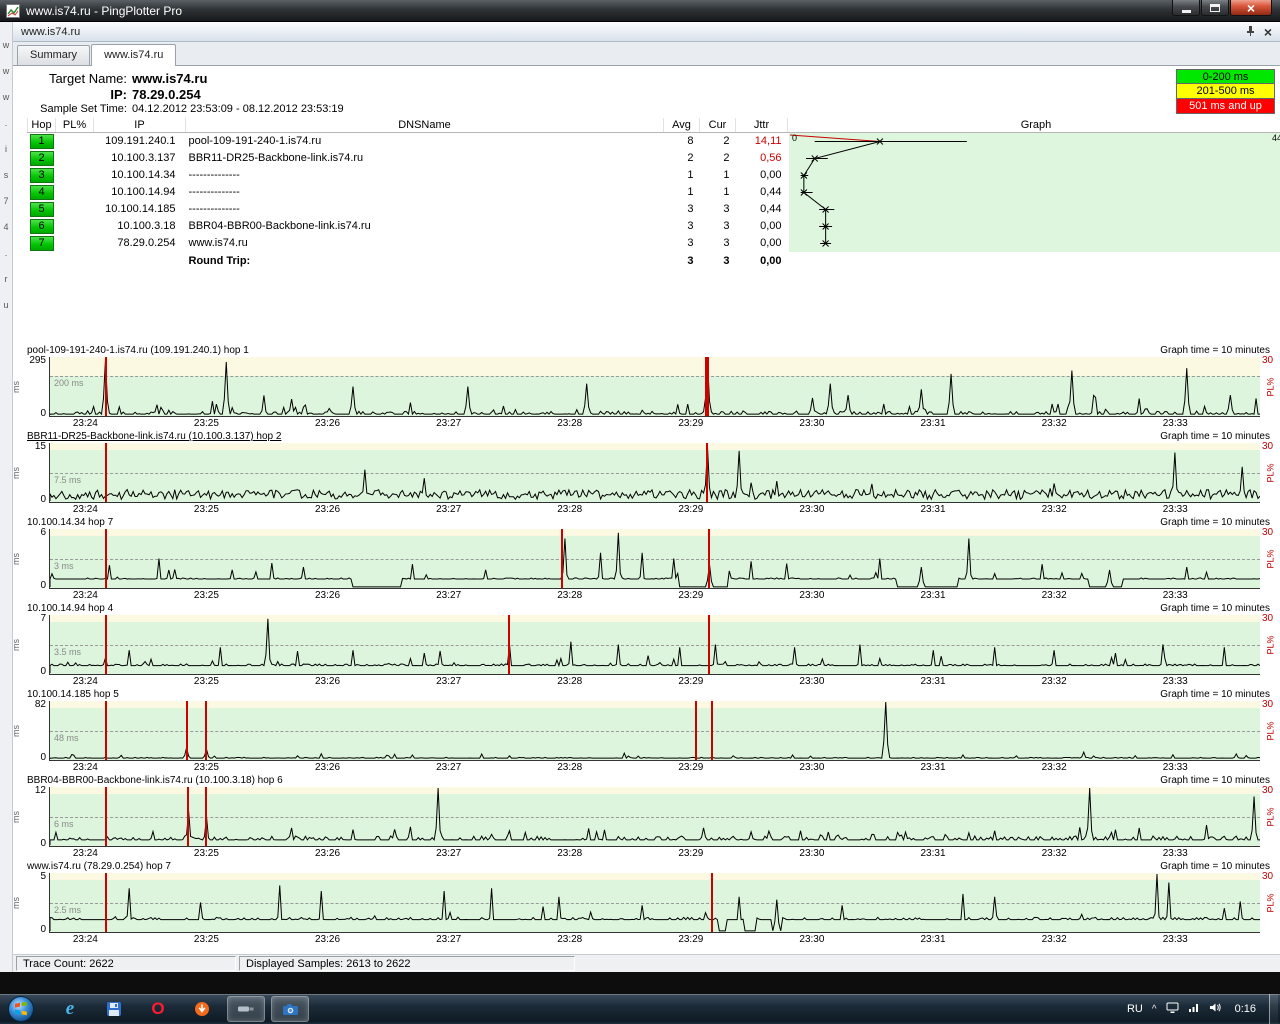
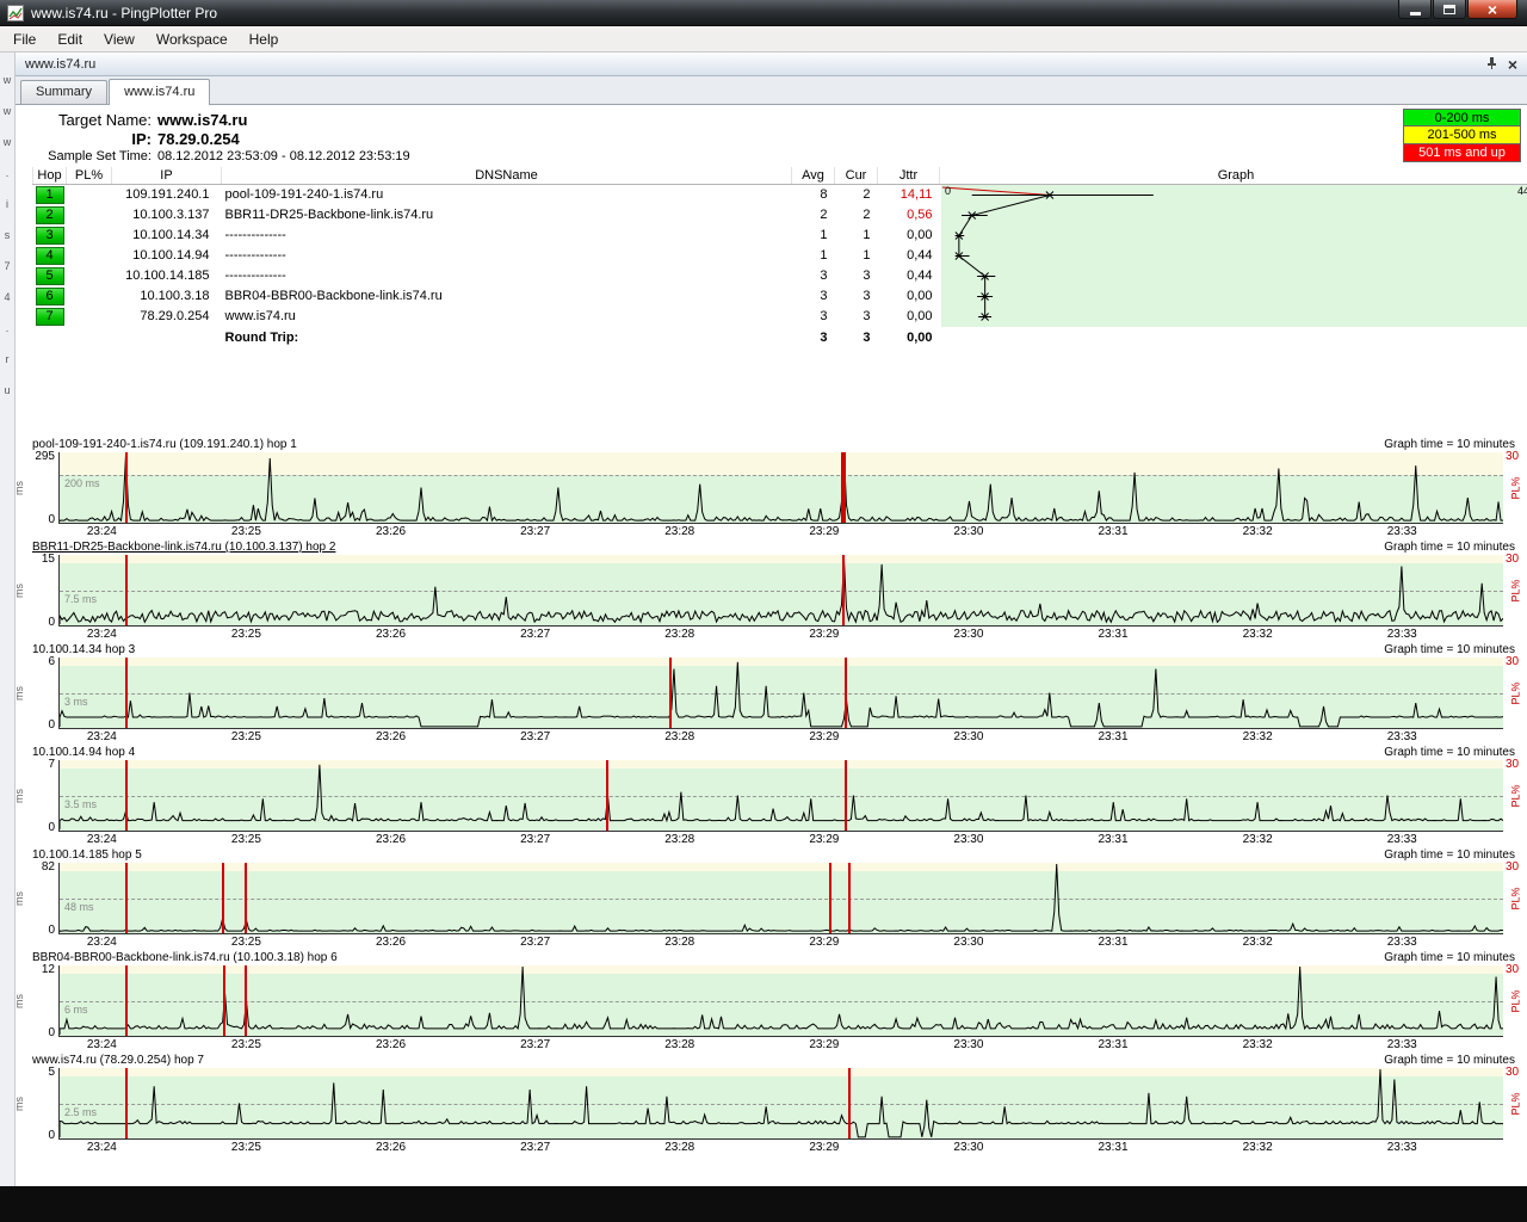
  www.is74.ru - PingPlotter Pro
  ×
+ File
+ Edit
+ View
+ Workspace
+ Help
  w
  w
  w
  .
  i
  s
  7
  4
  .
  r
  u
  www.is74.ru
  ×
  Summary
  www.is74.ru
  Target Name:
  www.is74.ru
  IP:
  78.29.0.254
  Sample Set Time:
- 04.12.2012 23:53:09 - 08.12.2012 23:53:19
+ 08.12.2012 23:53:09 - 08.12.2012 23:53:19
  0-200 ms
  201-500 ms
  501 ms and up
  Hop	PL%	IP	DNSName	Avg	Cur	Jttr	Graph
  1		109.191.240.1	pool-109-191-240-1.is74.ru	8	2	14,11
  2		10.100.3.137	BBR11-DR25-Backbone-link.is74.ru	2	2	0,56
  3		10.100.14.34	--------------	1	1	0,00
  4		10.100.14.94	--------------	1	1	0,44
  5		10.100.14.185	--------------	3	3	0,44
  6		10.100.3.18	BBR04-BBR00-Backbone-link.is74.ru	3	3	0,00
  7		78.29.0.254	www.is74.ru	3	3	0,00
  	Round Trip:	3	3	0,00
  0
  44
  pool-109-191-240-1.is74.ru (109.191.240.1) hop 1
  Graph time = 10 minutes
  295
  0
  200 ms
  30
  23:24
  23:25
  23:26
  23:27
  23:28
  23:29
  23:30
  23:31
  23:32
  23:33
  BBR11-DR25-Backbone-link.is74.ru (10.100.3.137) hop 2
  Graph time = 10 minutes
  15
  0
  7.5 ms
  30
  23:24
  23:25
  23:26
  23:27
  23:28
  23:29
  23:30
  23:31
  23:32
  23:33
- 10.100.14.34 hop 7
+ 10.100.14.34 hop 3
  Graph time = 10 minutes
  6
  0
  3 ms
  30
  23:24
  23:25
  23:26
  23:27
  23:28
  23:29
  23:30
  23:31
  23:32
  23:33
  10.100.14.94 hop 4
  Graph time = 10 minutes
  7
  0
  3.5 ms
  30
  23:24
  23:25
  23:26
  23:27
  23:28
  23:29
  23:30
  23:31
  23:32
  23:33
  10.100.14.185 hop 5
  Graph time = 10 minutes
  82
  0
  48 ms
  30
  23:24
  23:25
  23:26
  23:27
  23:28
  23:29
  23:30
  23:31
  23:32
  23:33
  BBR04-BBR00-Backbone-link.is74.ru (10.100.3.18) hop 6
  Graph time = 10 minutes
  12
  0
  6 ms
  30
  23:24
  23:25
  23:26
  23:27
  23:28
  23:29
  23:30
  23:31
  23:32
  23:33
  www.is74.ru (78.29.0.254) hop 7
  Graph time = 10 minutes
  5
  0
  2.5 ms
  30
  23:24
  23:25
  23:26
  23:27
  23:28
  23:29
  23:30
  23:31
  23:32
  23:33
- Trace Count: 2622
- Displayed Samples: 2613 to 2622
- e
- O
- RU
- ^
- 0:16
